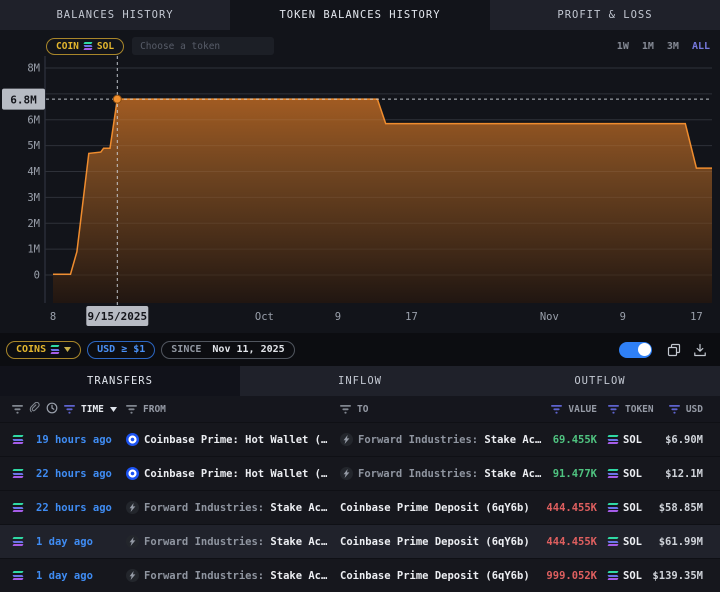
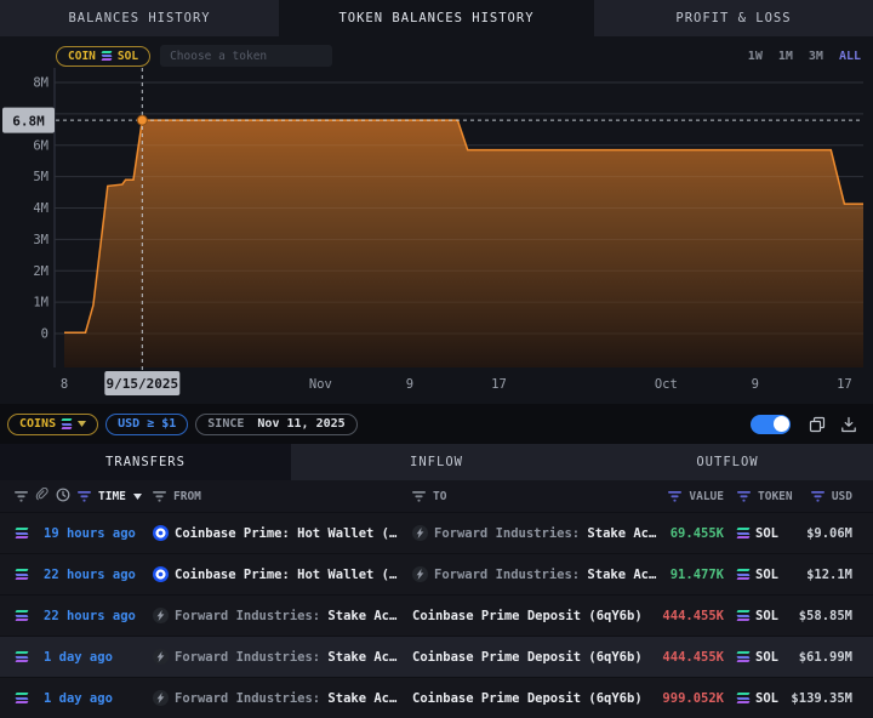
  BALANCES HISTORY
  TOKEN BALANCES HISTORY
  PROFIT & LOSS
  COIN
  SOL
  Choose a token
  1W
  1M
  3M
  ALL
  0
  1M
  2M
  3M
  4M
  5M
  6M
  8M
  8
- Oct
+ Nov
  9
  17
- Nov
+ Oct
  9
  17
  6.8M
  9/15/2025
  COINS
  USD ≥ $1
  SINCE
  Nov 11, 2025
  TRANSFERS
  INFLOW
  OUTFLOW
  TIME
  FROM
  TO
  VALUE
  TOKEN
  USD
  19 hours ago
  Coinbase Prime: Hot Wallet (…
  Forward Industries: Stake Ac…
  69.455K
  SOL
- $6.90M
+ $9.06M
  22 hours ago
  Coinbase Prime: Hot Wallet (…
  Forward Industries: Stake Ac…
  91.477K
  SOL
  $12.1M
  22 hours ago
  Forward Industries: Stake Ac…
  Coinbase Prime Deposit (6qY6b)
  444.455K
  SOL
  $58.85M
  1 day ago
  Forward Industries: Stake Ac…
  Coinbase Prime Deposit (6qY6b)
  444.455K
  SOL
  $61.99M
  1 day ago
  Forward Industries: Stake Ac…
  Coinbase Prime Deposit (6qY6b)
  999.052K
  SOL
  $139.35M
